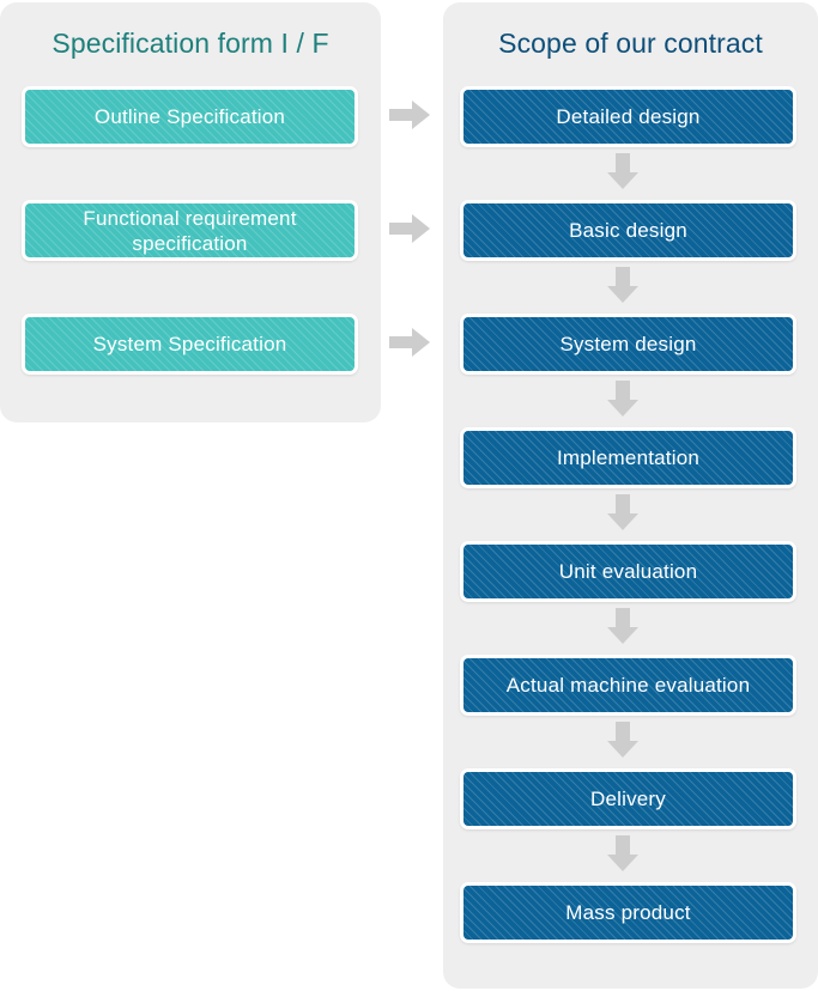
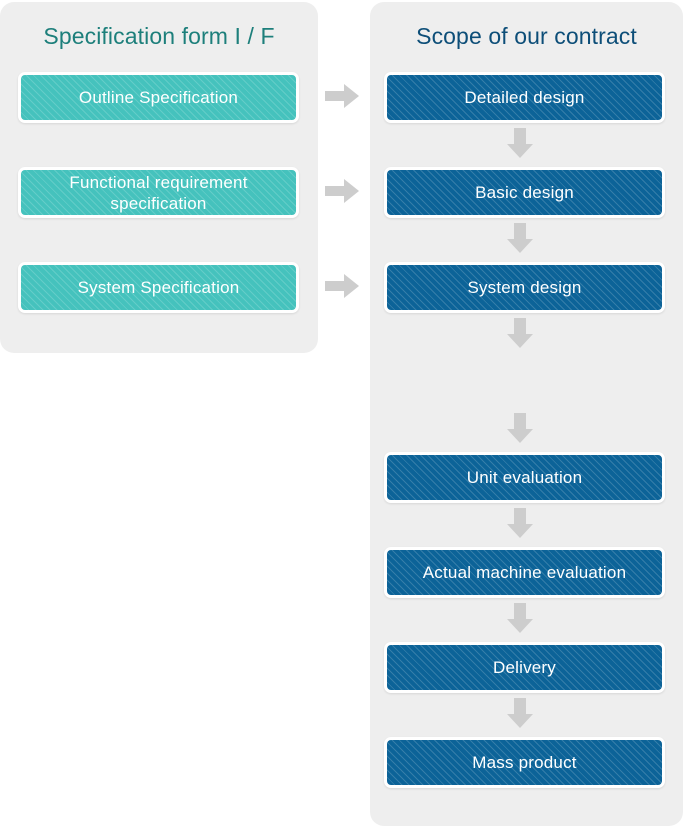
  Specification form I / F
  Outline Specification
  Functional requirement
  specification
  System Specification
  Scope of our contract
  Detailed design
  Basic design
  System design
- Implementation
  Unit evaluation
  Actual machine evaluation
  Delivery
  Mass product
